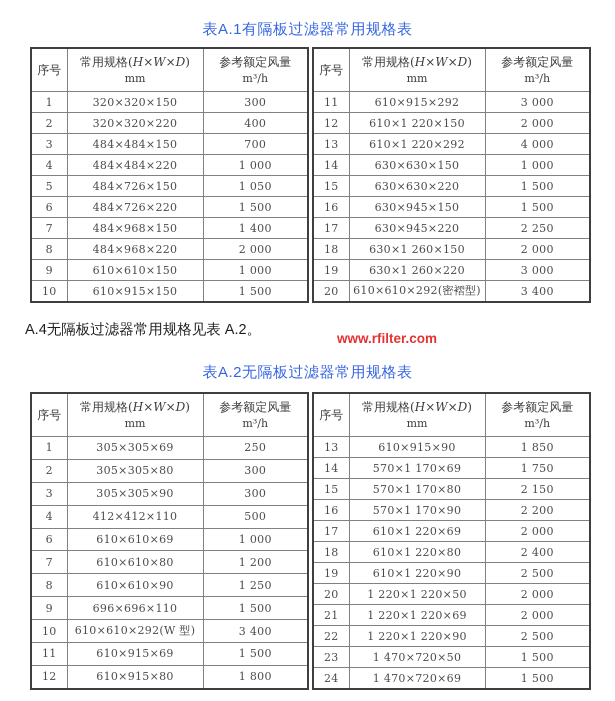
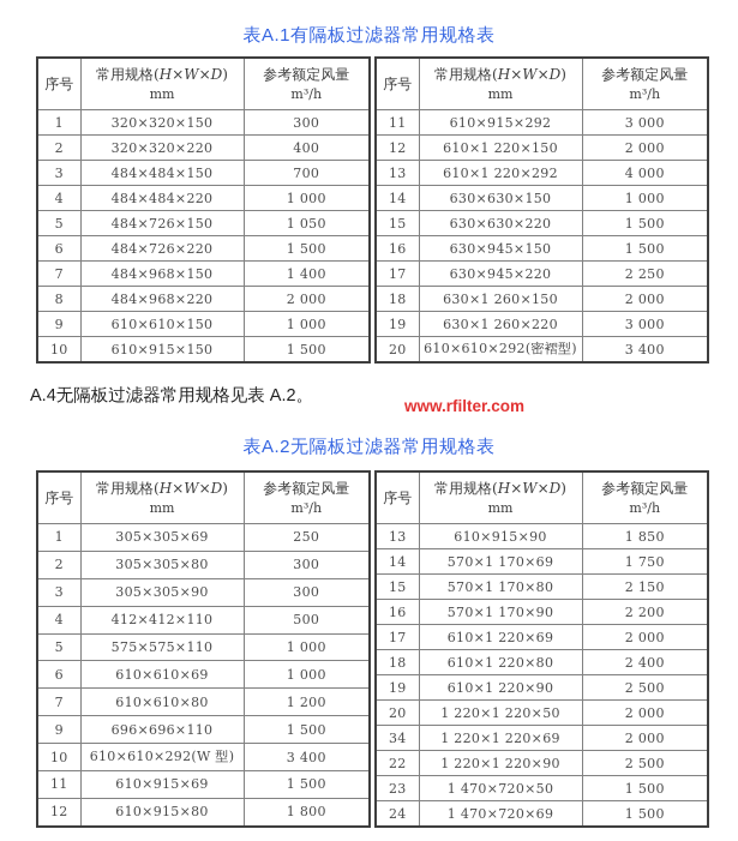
  表A.1有隔板过滤器常用规格表
  序号	常用规格(H×W×D) mm	参考额定风量 m³/h
  1	320×320×150	300
  2	320×320×220	400
  3	484×484×150	700
  4	484×484×220	1 000
  5	484×726×150	1 050
  6	484×726×220	1 500
  7	484×968×150	1 400
  8	484×968×220	2 000
  9	610×610×150	1 000
  10	610×915×150	1 500
  序号	常用规格(H×W×D) mm	参考额定风量 m³/h
  11	610×915×292	3 000
  12	610×1 220×150	2 000
  13	610×1 220×292	4 000
  14	630×630×150	1 000
  15	630×630×220	1 500
  16	630×945×150	1 500
  17	630×945×220	2 250
  18	630×1 260×150	2 000
  19	630×1 260×220	3 000
  20	610×610×292(密褶型)	3 400
  A.4无隔板过滤器常用规格见表 A.2。
  www.rfilter.com
  表A.2无隔板过滤器常用规格表
  序号	常用规格(H×W×D) mm	参考额定风量 m³/h
  1	305×305×69	250
  2	305×305×80	300
  3	305×305×90	300
  4	412×412×110	500
+ 5	575×575×110	1 000
  6	610×610×69	1 000
  7	610×610×80	1 200
- 8	610×610×90	1 250
  9	696×696×110	1 500
  10	610×610×292(W 型)	3 400
  11	610×915×69	1 500
  12	610×915×80	1 800
  序号	常用规格(H×W×D) mm	参考额定风量 m³/h
  13	610×915×90	1 850
  14	570×1 170×69	1 750
  15	570×1 170×80	2 150
  16	570×1 170×90	2 200
  17	610×1 220×69	2 000
  18	610×1 220×80	2 400
  19	610×1 220×90	2 500
  20	1 220×1 220×50	2 000
- 21	1 220×1 220×69	2 000
+ 34	1 220×1 220×69	2 000
  22	1 220×1 220×90	2 500
  23	1 470×720×50	1 500
  24	1 470×720×69	1 500
